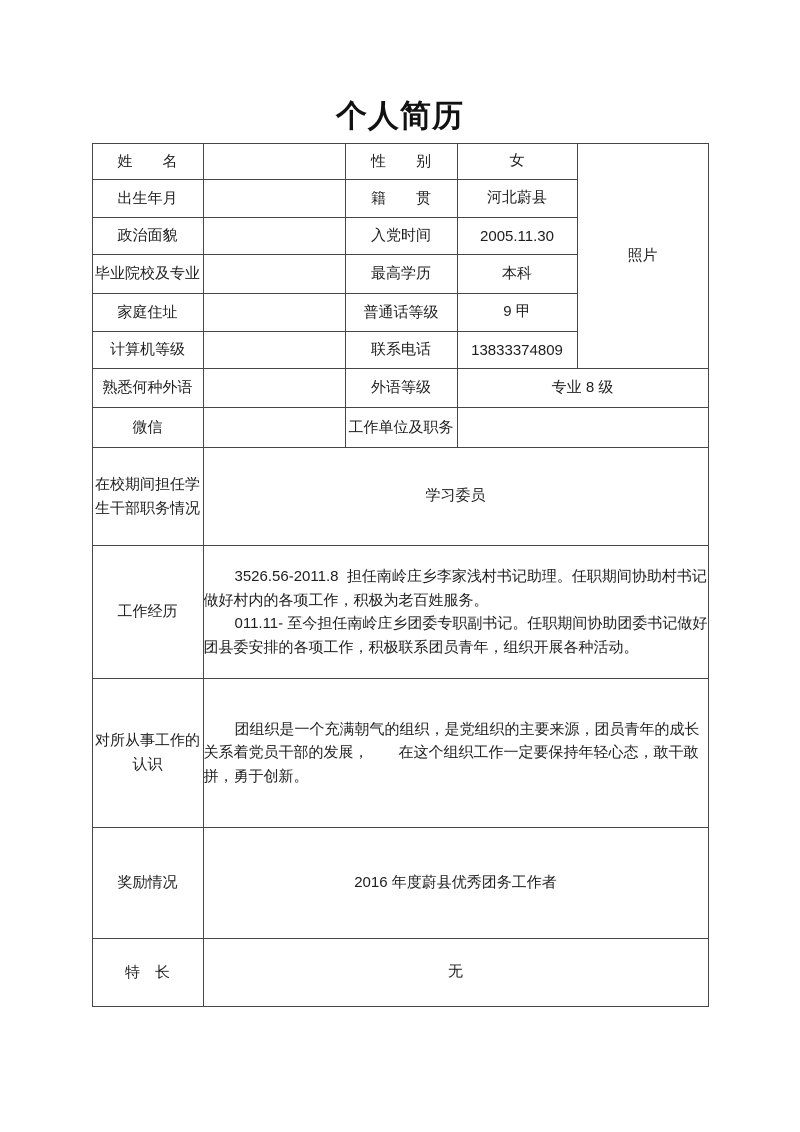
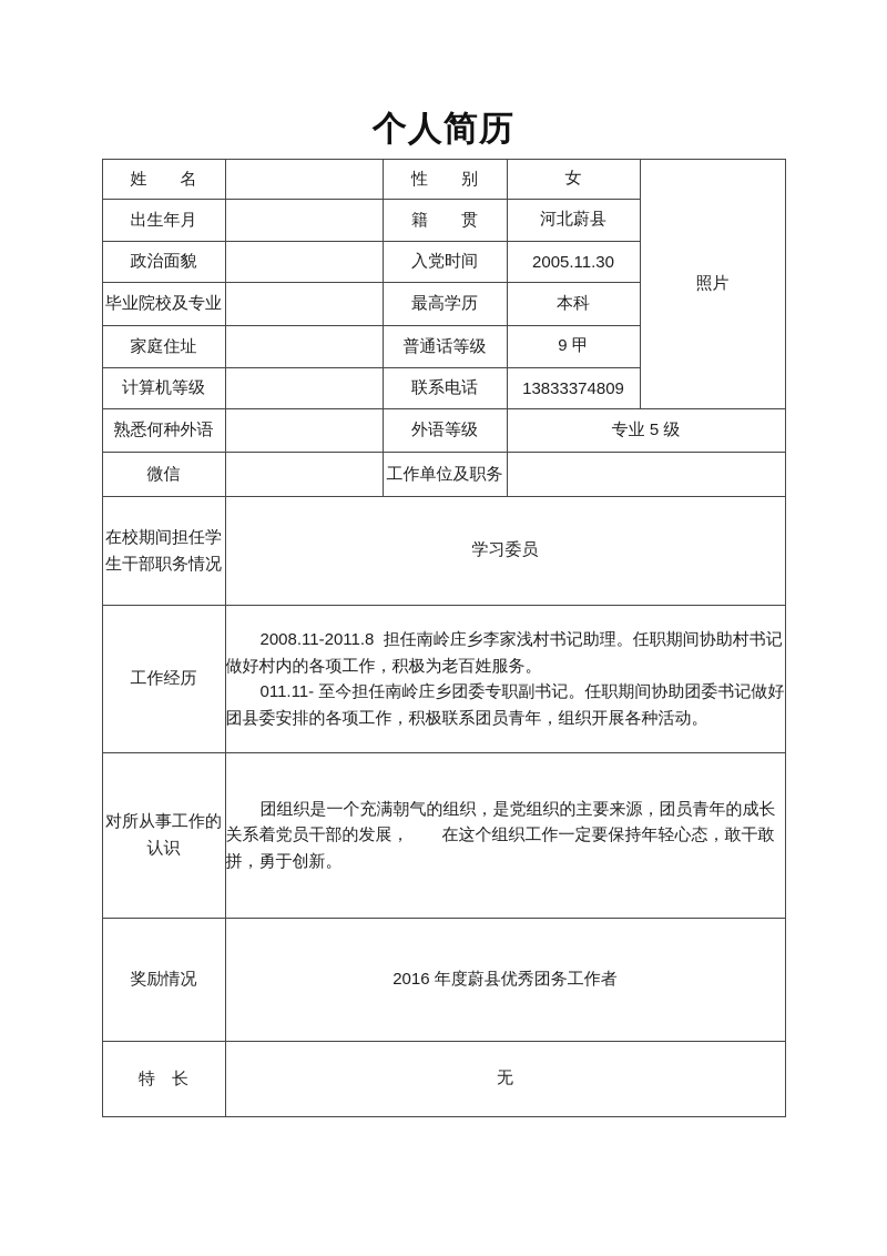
  个人简历
  姓 名		性 别	女	照片
  出生年月		籍 贯	河北蔚县
  政治面貌		入党时间	2005.11.30
  毕业院校及专业		最高学历	本科
  家庭住址		普通话等级	9 甲
  计算机等级		联系电话	13833374809
- 熟悉何种外语		外语等级	专业 8 级
+ 熟悉何种外语		外语等级	专业 5 级
  微信		工作单位及职务
  在校期间担任学生干部职务情况	学习委员
- 工作经历	3526.56-2011.8 担任南岭庄乡李家浅村书记助理。任职期间协助村书记做好村内的各项工作，积极为老百姓服务。 011.11- 至今担任南岭庄乡团委专职副书记。任职期间协助团委书记做好团县委安排的各项工作，积极联系团员青年，组织开展各种活动。
+ 工作经历	2008.11-2011.8 担任南岭庄乡李家浅村书记助理。任职期间协助村书记做好村内的各项工作，积极为老百姓服务。 011.11- 至今担任南岭庄乡团委专职副书记。任职期间协助团委书记做好团县委安排的各项工作，积极联系团员青年，组织开展各种活动。
  对所从事工作的认识	团组织是一个充满朝气的组织，是党组织的主要来源，团员青年的成长关系着党员干部的发展， 在这个组织工作一定要保持年轻心态，敢干敢拼，勇于创新。
  奖励情况	2016 年度蔚县优秀团务工作者
  特 长	无
